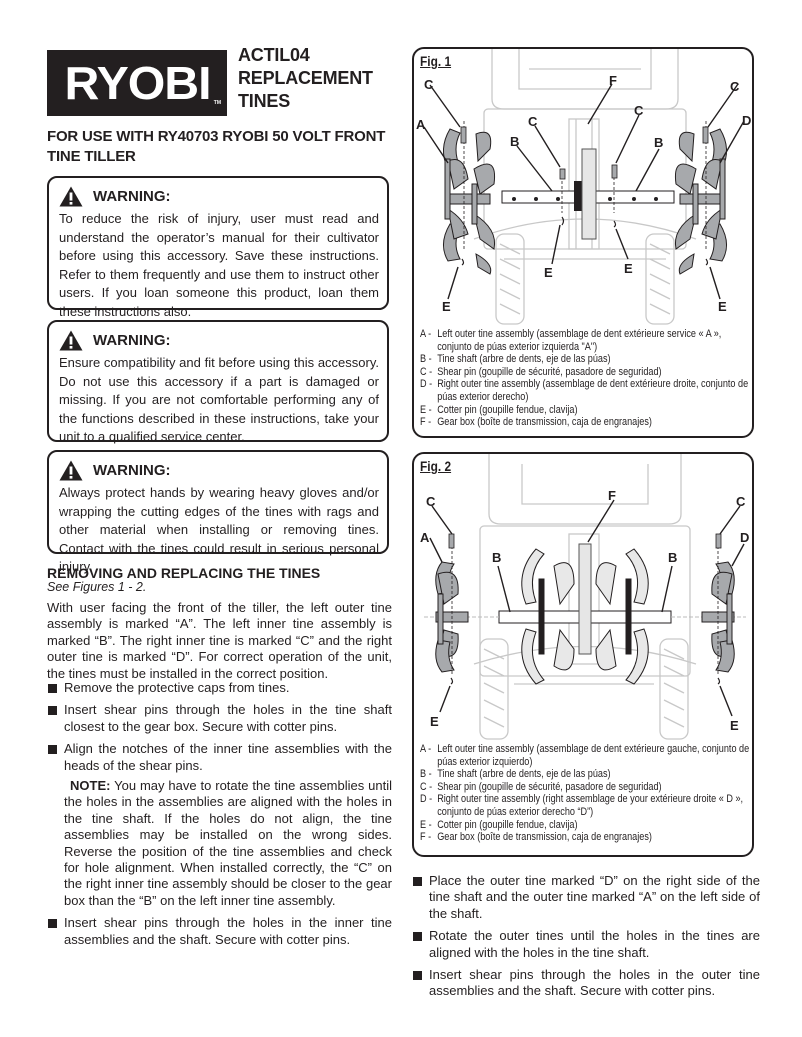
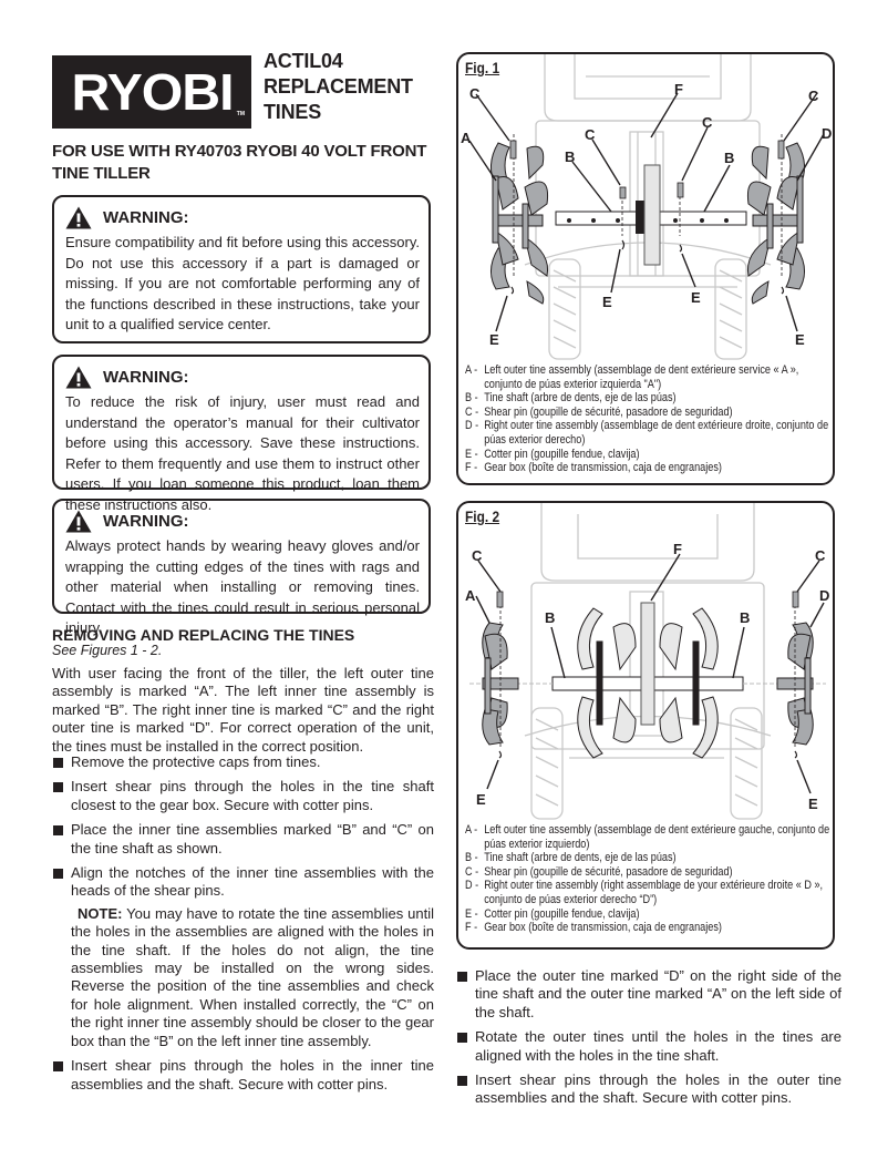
  RYOBI
  ACTIL04
  REPLACEMENT
  TINES
- FOR USE WITH RY40703 RYOBI 50 VOLT FRONT TINE TILLER
+ FOR USE WITH RY40703 RYOBI 40 VOLT FRONT TINE TILLER
  WARNING:
- To reduce the risk of injury, user must read and understand the operator’s manual for their cultivator before using this accessory. Save these instructions. Refer to them frequently and use them to instruct other users. If you loan someone this product, loan them these instructions also.
+ Ensure compatibility and fit before using this accessory. Do not use this accessory if a part is damaged or missing. If you are not comfortable performing any of the functions described in these instructions, take your unit to a qualified service center.
  WARNING:
- Ensure compatibility and fit before using this accessory. Do not use this accessory if a part is damaged or missing. If you are not comfortable performing any of the functions described in these instructions, take your unit to a qualified service center.
+ To reduce the risk of injury, user must read and understand the operator’s manual for their cultivator before using this accessory. Save these instructions. Refer to them frequently and use them to instruct other users. If you loan someone this product, loan them these instructions also.
  WARNING:
  Always protect hands by wearing heavy gloves and/or wrapping the cutting edges of the tines with rags and other material when installing or removing tines. Contact with the tines could result in serious personal injury.
  REMOVING AND REPLACING THE TINES
  See Figures 1 - 2.
  With user facing the front of the tiller, the left outer tine assembly is marked “A”. The left inner tine assembly is marked “B”. The right inner tine is marked “C” and the right outer tine is marked “D”. For correct operation of the unit, the tines must be installed in the correct position.
  Remove the protective caps from tines.
  Insert shear pins through the holes in the tine shaft closest to the gear box. Secure with cotter pins.
+ Place the inner tine assemblies marked “B” and “C” on the tine shaft as shown.
  Align the notches of the inner tine assemblies with the heads of the shear pins.
  NOTE: You may have to rotate the tine assemblies until the holes in the assemblies are aligned with the holes in the tine shaft. If the holes do not align, the tine assemblies may be installed on the wrong sides. Reverse the position of the tine assemblies and check for hole alignment. When installed correctly, the “C” on the right inner tine assembly should be closer to the gear box than the “B” on the left inner tine assembly.
  Insert shear pins through the holes in the inner tine assemblies and the shaft. Secure with cotter pins.
  Fig. 1
  C
  A
  B
  C
  F
  C
  B
  C
  D
  E
  E
  E
  E
  A -
  Left outer tine assembly (assemblage de dent extérieure service « A », conjunto de púas exterior izquierda "A")
  B -
  Tine shaft (arbre de dents, eje de las púas)
  C -
  Shear pin (goupille de sécurité, pasadore de seguridad)
  D -
  Right outer tine assembly (assemblage de dent extérieure droite, conjunto de púas exterior derecho)
  E -
  Cotter pin (goupille fendue, clavija)
  F -
  Gear box (boîte de transmission, caja de engranajes)
  Fig. 2
  C
  A
  B
  F
  B
  C
  D
  E
  E
  A -
  Left outer tine assembly (assemblage de dent extérieure gauche, conjunto de púas exterior izquierdo)
  B -
  Tine shaft (arbre de dents, eje de las púas)
  C -
  Shear pin (goupille de sécurité, pasadore de seguridad)
  D -
  Right outer tine assembly (right assemblage de your extérieure droite « D », conjunto de púas exterior derecho “D”)
  E -
  Cotter pin (goupille fendue, clavija)
  F -
  Gear box (boîte de transmission, caja de engranajes)
  Place the outer tine marked “D” on the right side of the tine shaft and the outer tine marked “A” on the left side of the shaft.
  Rotate the outer tines until the holes in the tines are aligned with the holes in the tine shaft.
  Insert shear pins through the holes in the outer tine assemblies and the shaft. Secure with cotter pins.
